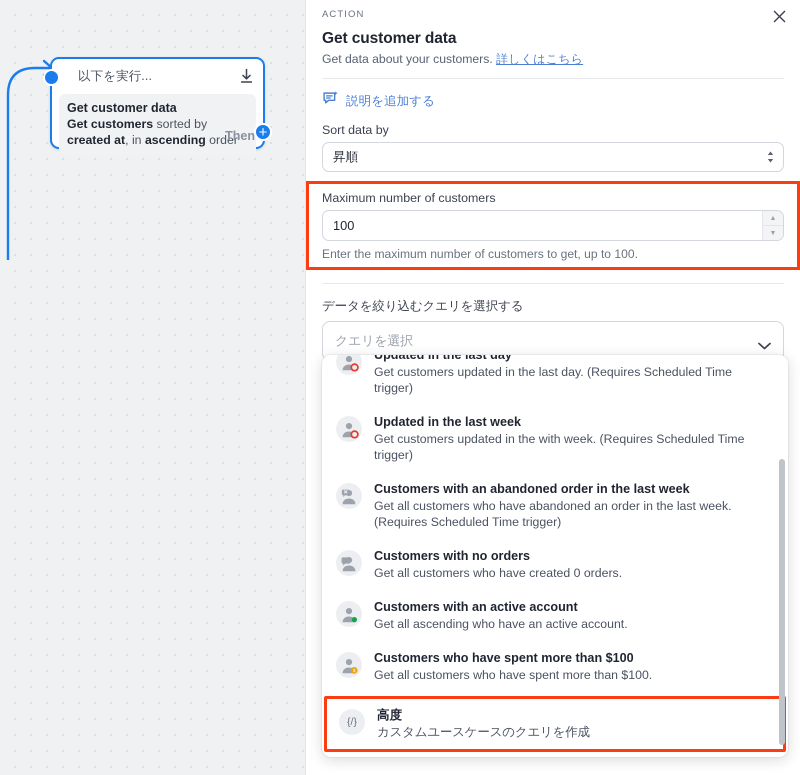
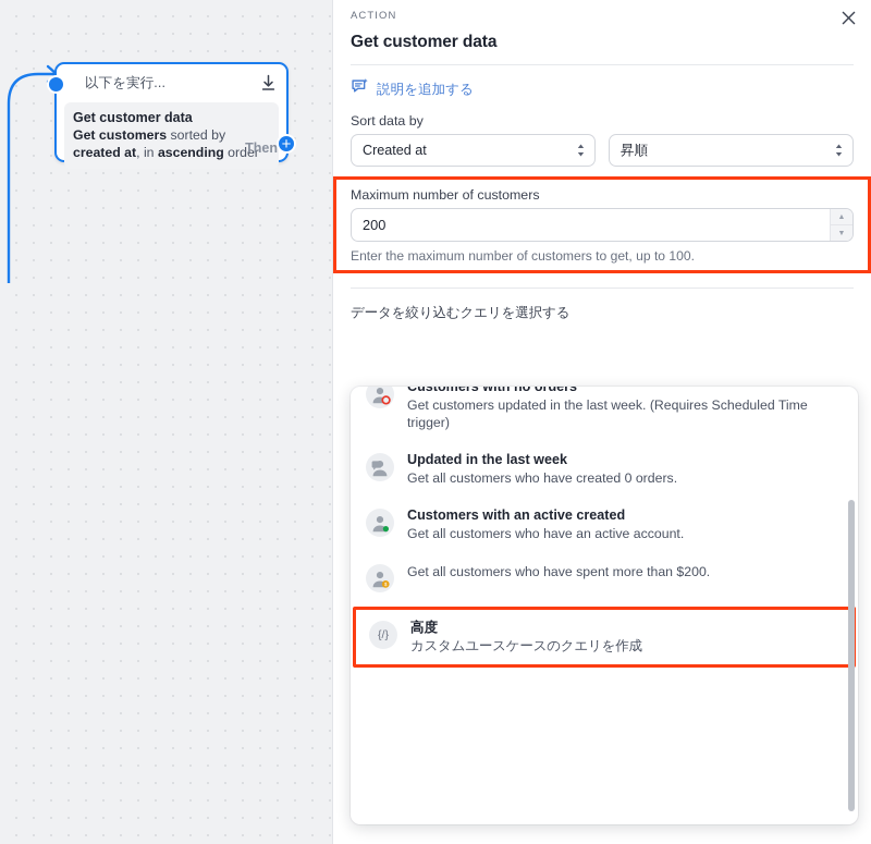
  以下を実行...
  Get customer data
  Get customers sorted by created at, in ascending order
  Then
  +
  ACTION
  Get customer data
- Get data about your customers. 詳しくはこちら
  説明を追加する
  Sort data by
+ Created at
  昇順
  Maximum number of customers
- 100
+ 200
  Enter the maximum number of customers to get, up to 100.
  データを絞り込むクエリを選択する
- クエリを選択
- Updated in the last day
- Get customers updated in the last day. (Requires Scheduled Time trigger)
- Updated in the last week
+ Customers with no orders
- Get customers updated in the with week. (Requires Scheduled Time trigger)
+ Get customers updated in the last week. (Requires Scheduled Time trigger)
- Customers with an abandoned order in the last week
- Get all customers who have abandoned an order in the last week. (Requires Scheduled Time trigger)
- Customers with no orders
+ Updated in the last week
  Get all customers who have created 0 orders.
- Customers with an active account
+ Customers with an active created
- Get all ascending who have an active account.
+ Get all customers who have an active account.
- Customers who have spent more than $100
- Get all customers who have spent more than $100.
+ Get all customers who have spent more than $200.
  {/}
  高度
  カスタムユースケースのクエリを作成
